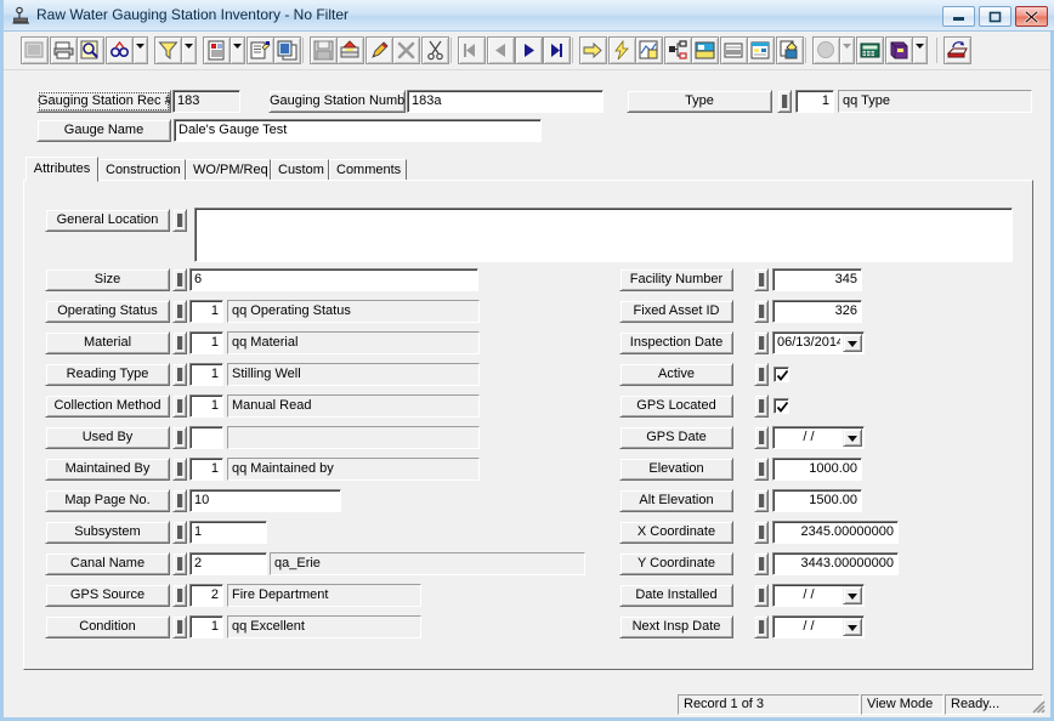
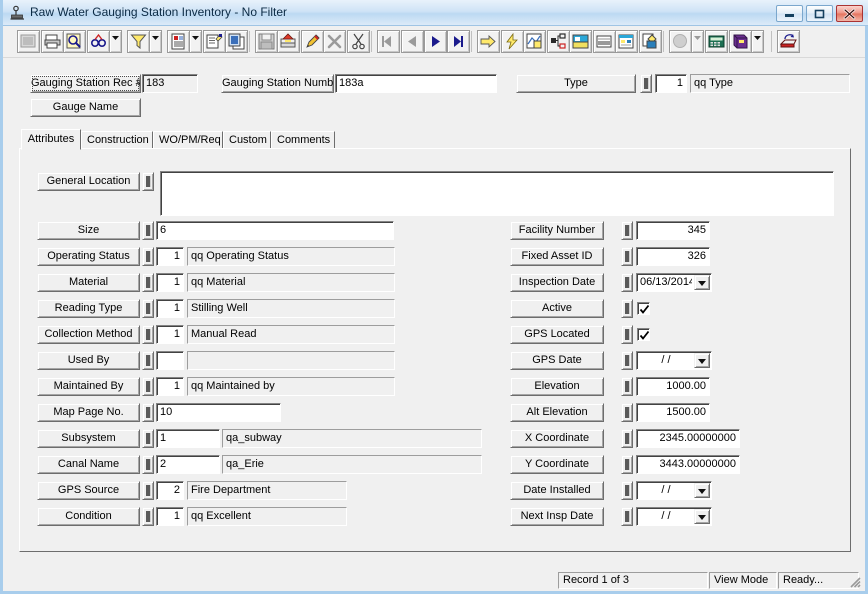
  Raw Water Gauging Station Inventory - No Filter
  Gauging Station Rec #
  183
  Gauging Station Numb
  183a
  Type
  1
  qq Type
  Gauge Name
- Dale's Gauge Test
  Attributes
  Construction
  WO/PM/Req
  Custom
  Comments
  General Location
  Size
  6
  Operating Status
  1
  qq Operating Status
  Material
  1
  qq Material
  Reading Type
  1
  Stilling Well
  Collection Method
  1
  Manual Read
  Used By
  Maintained By
  1
  qq Maintained by
  Map Page No.
  10
  Subsystem
  1
+ qa_subway
  Canal Name
  2
  qa_Erie
  GPS Source
  2
  Fire Department
  Condition
  1
  qq Excellent
  Facility Number
  345
  Fixed Asset ID
  326
  Inspection Date
  06/13/2014
  Active
  GPS Located
  GPS Date
  / /
  Elevation
  1000.00
  Alt Elevation
  1500.00
  X Coordinate
  2345.00000000
  Y Coordinate
  3443.00000000
  Date Installed
  / /
  Next Insp Date
  / /
  Record 1 of 3
  View Mode
  Ready...
